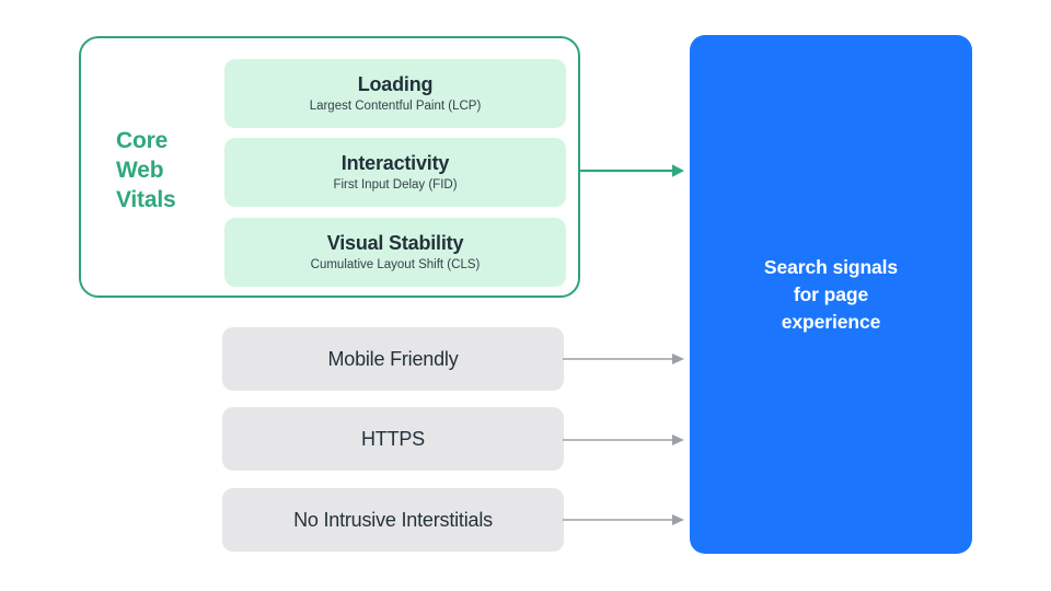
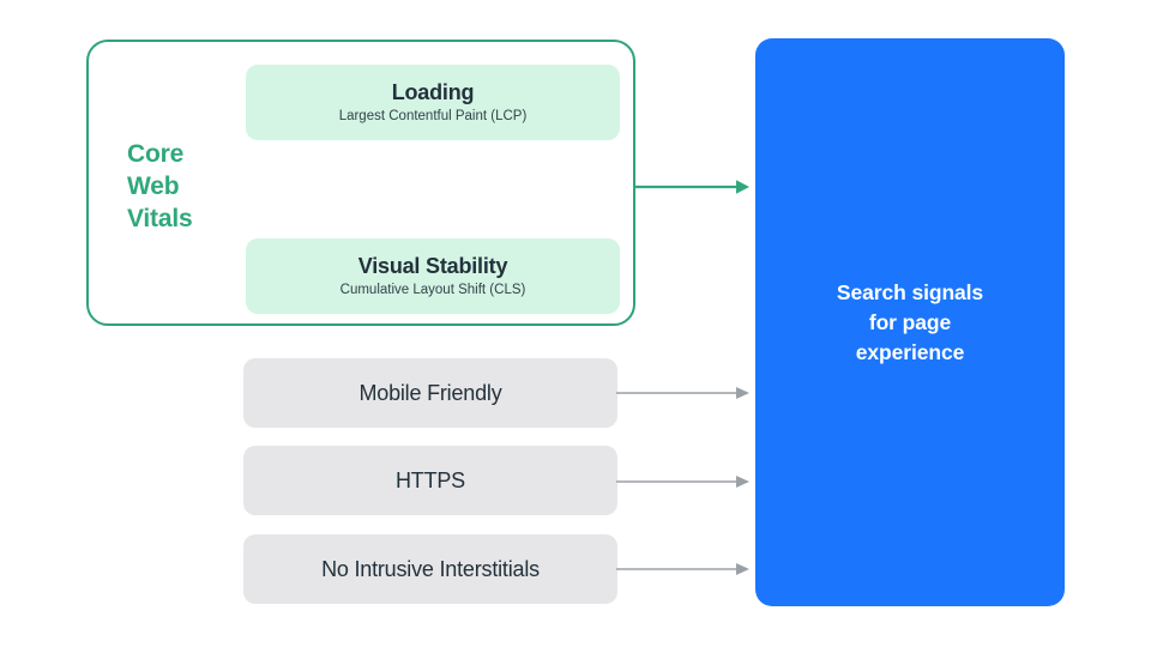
  Core
  Web
  Vitals
  Loading
  Largest Contentful Paint (LCP)
- Interactivity
- First Input Delay (FID)
  Visual Stability
  Cumulative Layout Shift (CLS)
  Mobile Friendly
  HTTPS
  No Intrusive Interstitials
  Search signals
  for page
  experience
